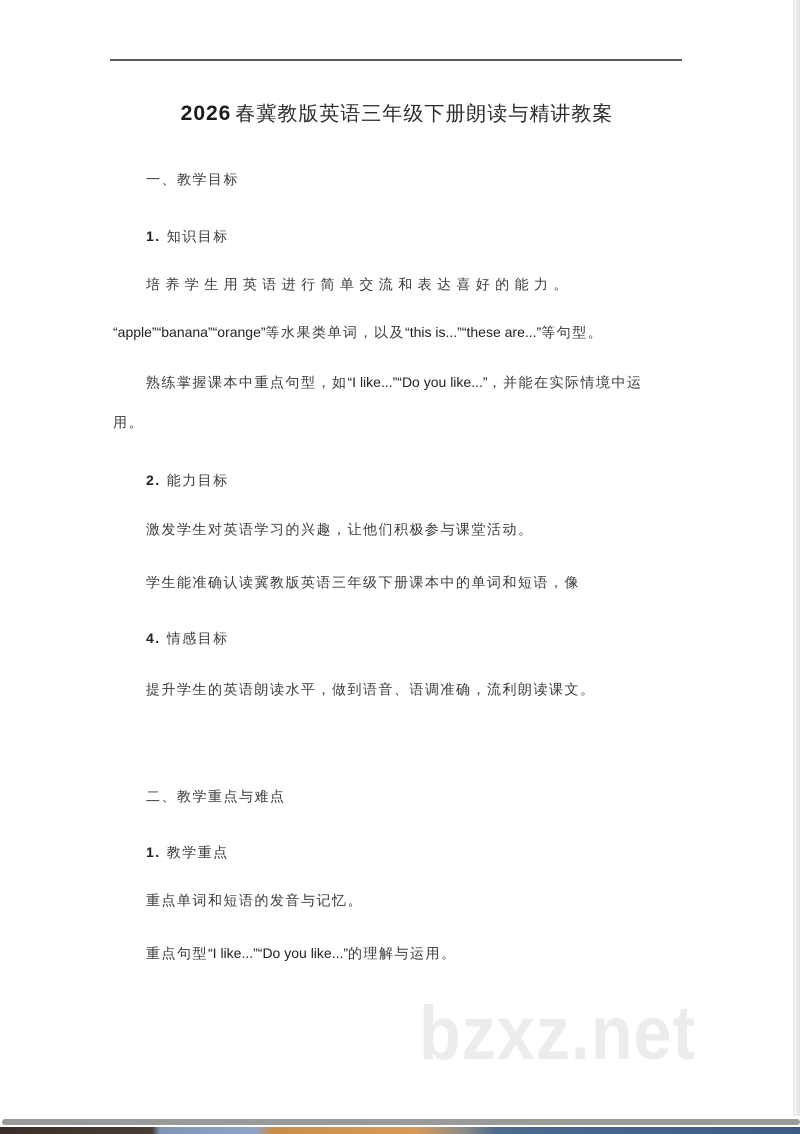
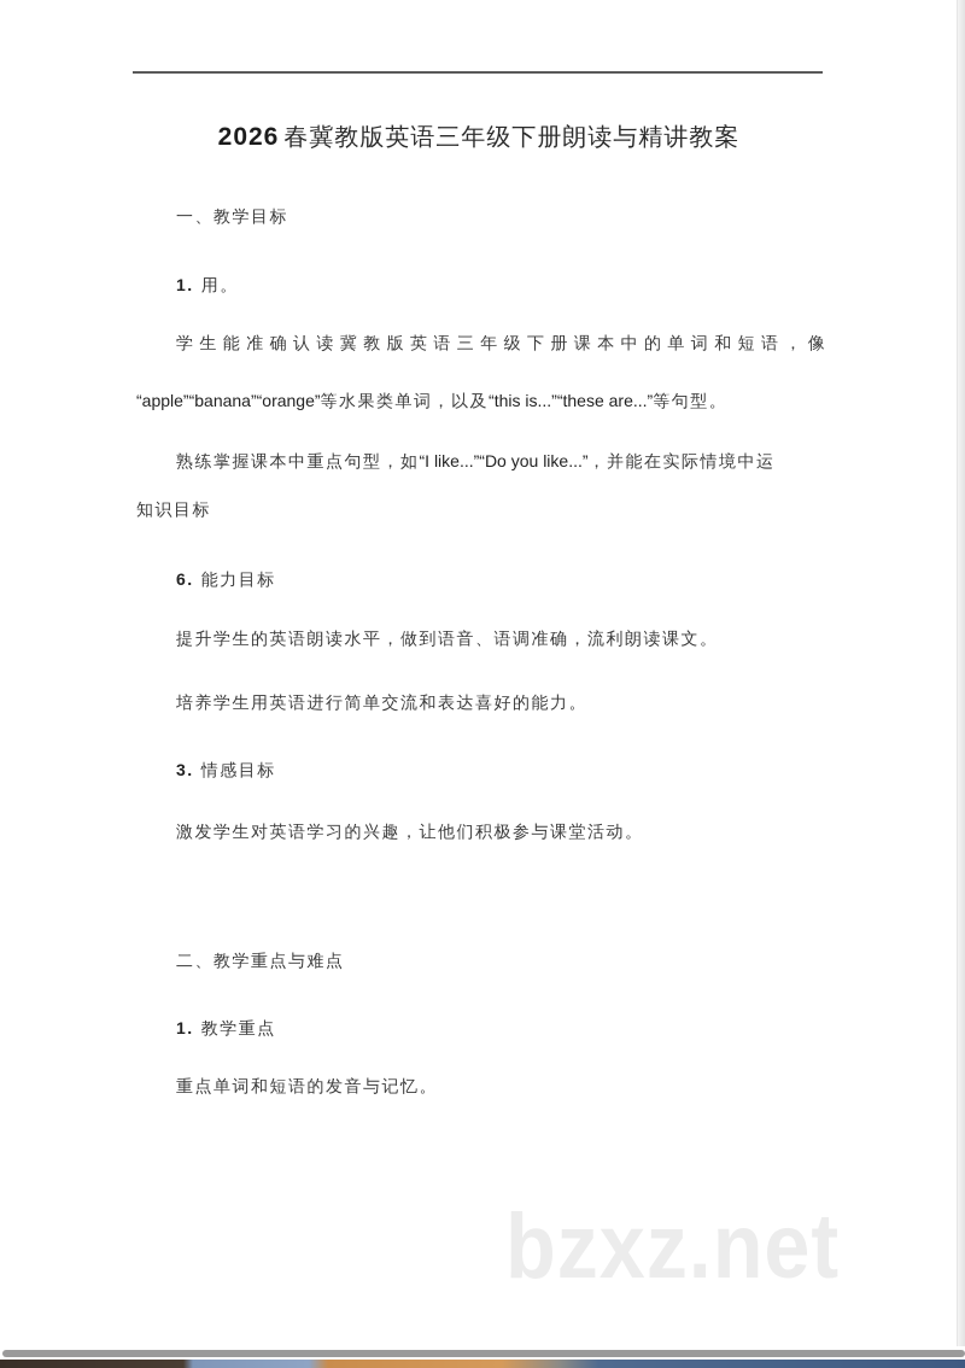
  2026 春冀教版英语三年级下册朗读与精讲教案
  一、教学目标
- 1. 知识目标
+ 1. 用。
- 培养学生用英语进行简单交流和表达喜好的能力。
+ 学生能准确认读冀教版英语三年级下册课本中的单词和短语，像
  “apple”“banana”“orange”等水果类单词，以及“this is...”“these are...”等句型。
  熟练掌握课本中重点句型，如“I like...”“Do you like...”，并能在实际情境中运
- 用。
+ 知识目标
- 2. 能力目标
+ 6. 能力目标
- 激发学生对英语学习的兴趣，让他们积极参与课堂活动。
+ 提升学生的英语朗读水平，做到语音、语调准确，流利朗读课文。
- 学生能准确认读冀教版英语三年级下册课本中的单词和短语，像
+ 培养学生用英语进行简单交流和表达喜好的能力。
- 4. 情感目标
+ 3. 情感目标
- 提升学生的英语朗读水平，做到语音、语调准确，流利朗读课文。
+ 激发学生对英语学习的兴趣，让他们积极参与课堂活动。
  二、教学重点与难点
  1. 教学重点
  重点单词和短语的发音与记忆。
- 重点句型“I like...”“Do you like...”的理解与运用。
